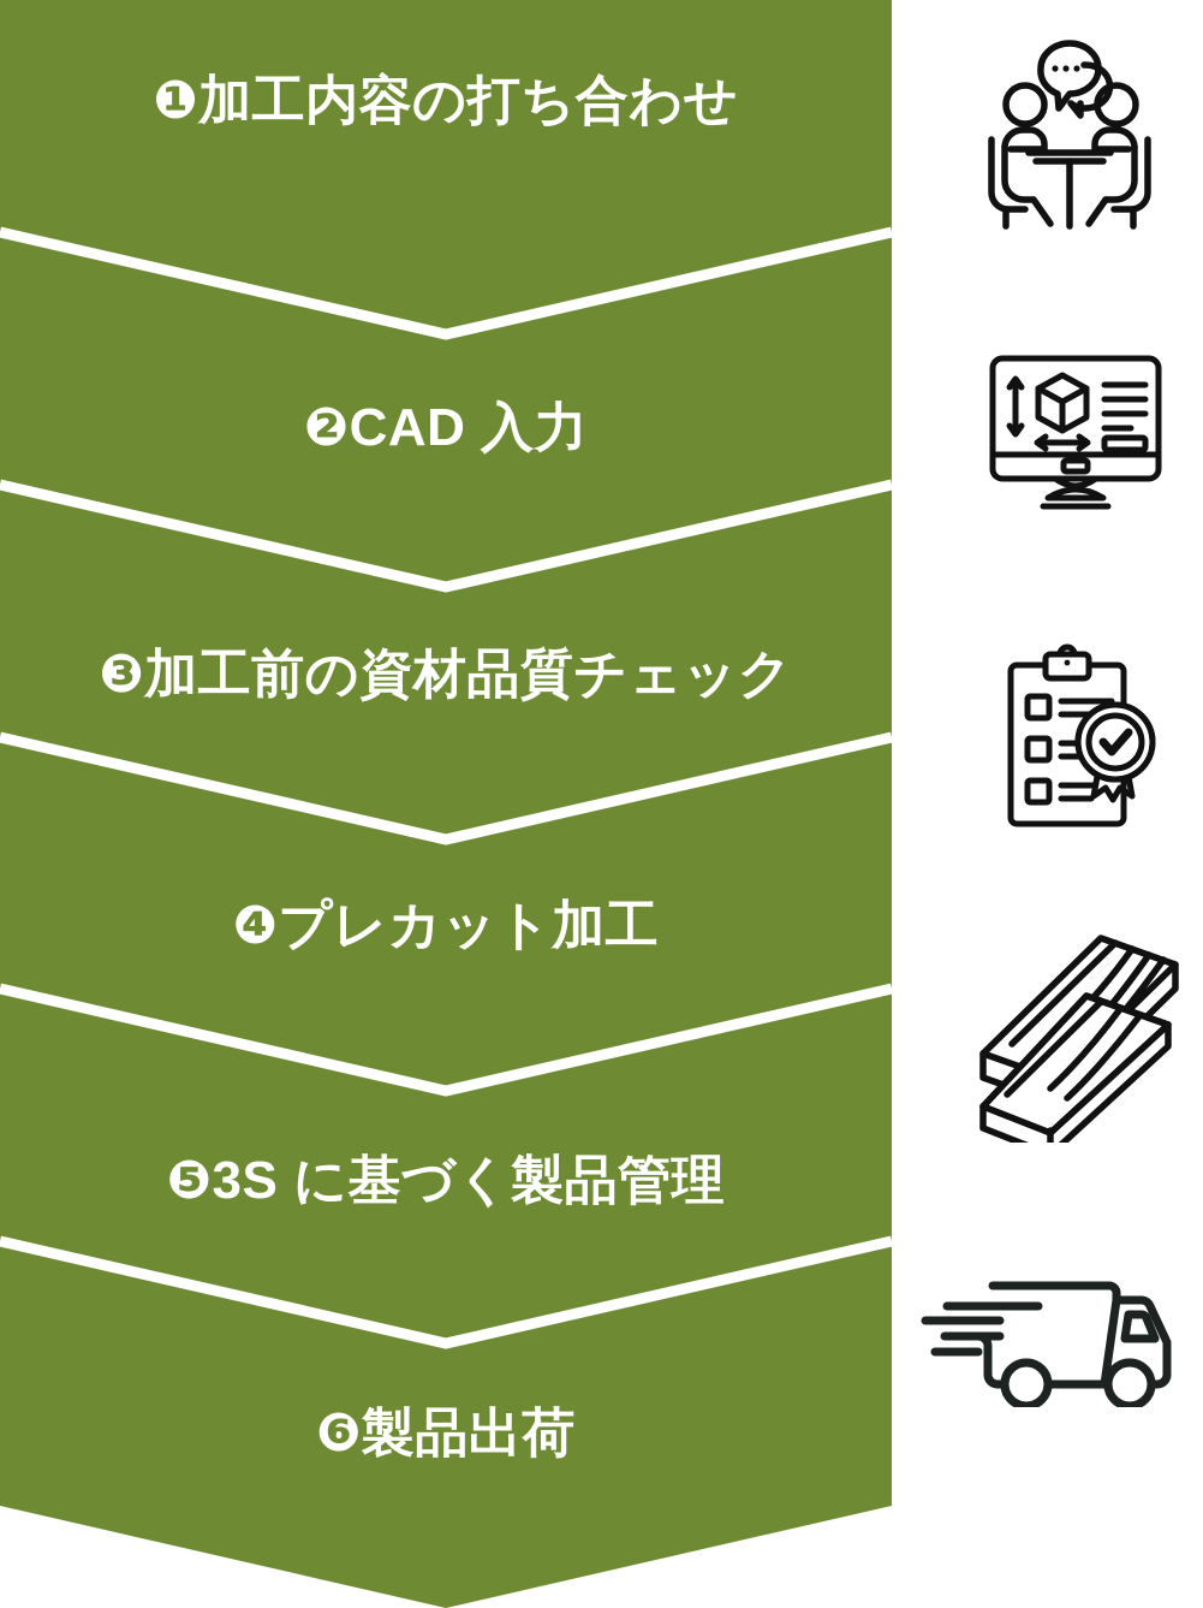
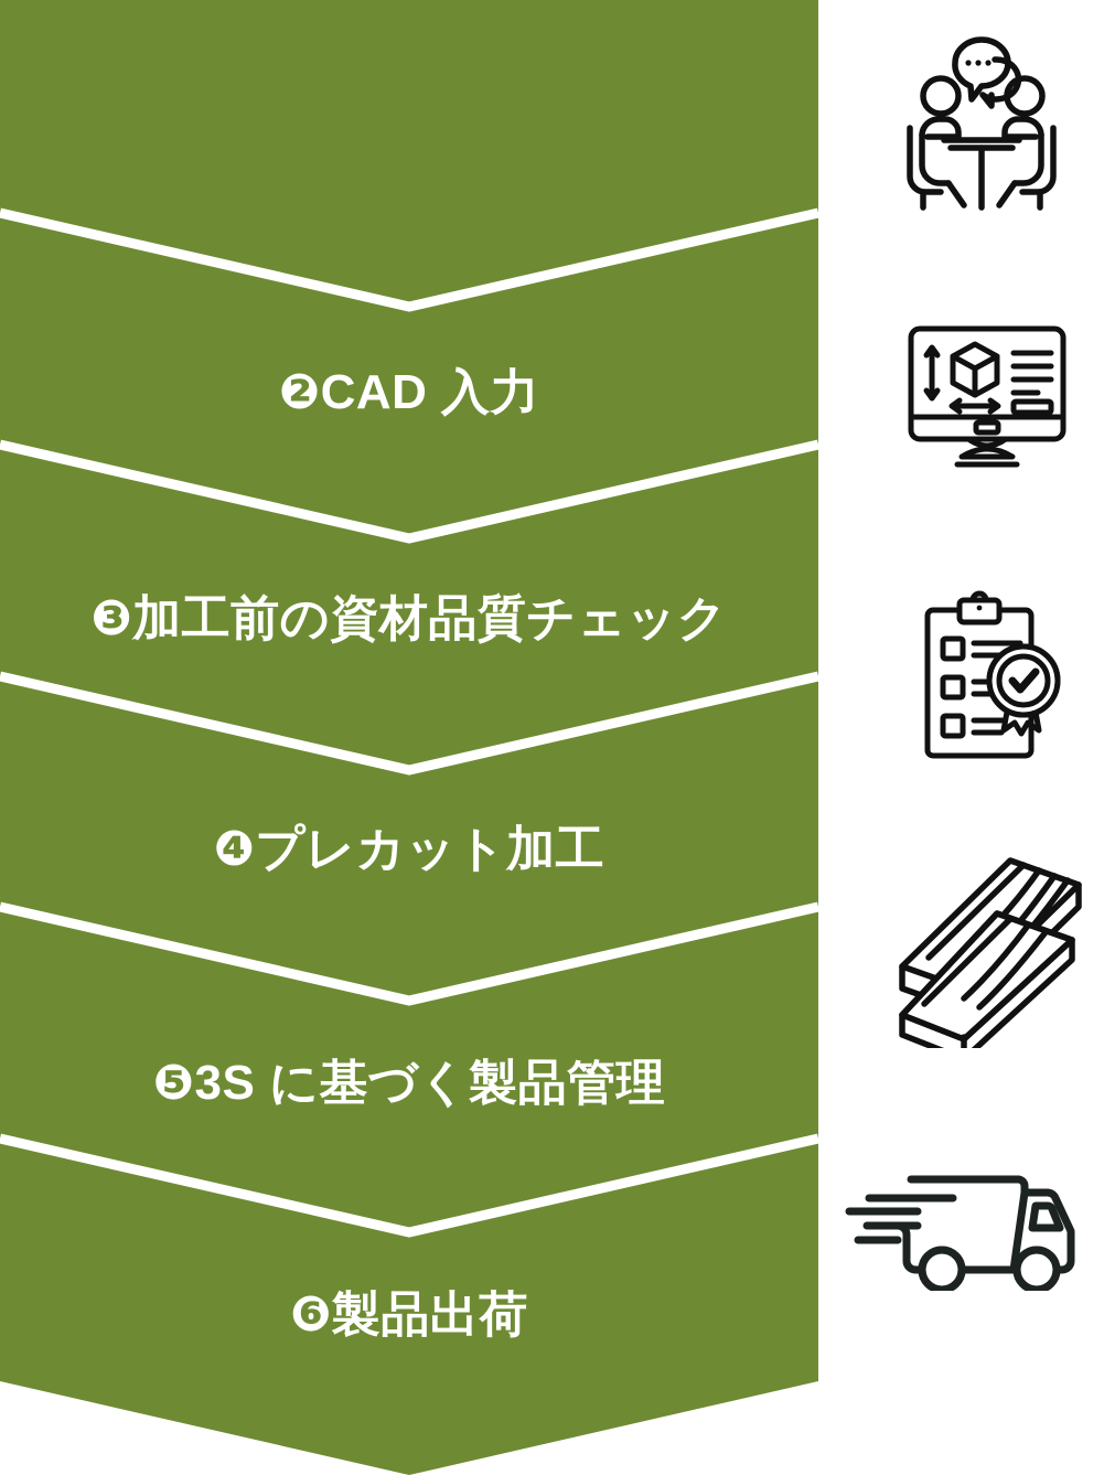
- ❶加工内容の打ち合わせ
  ❷CAD 入力
  ❸加工前の資材品質チェック
  ❹プレカット加工
  ❺3S に基づく製品管理
  ❻製品出荷
